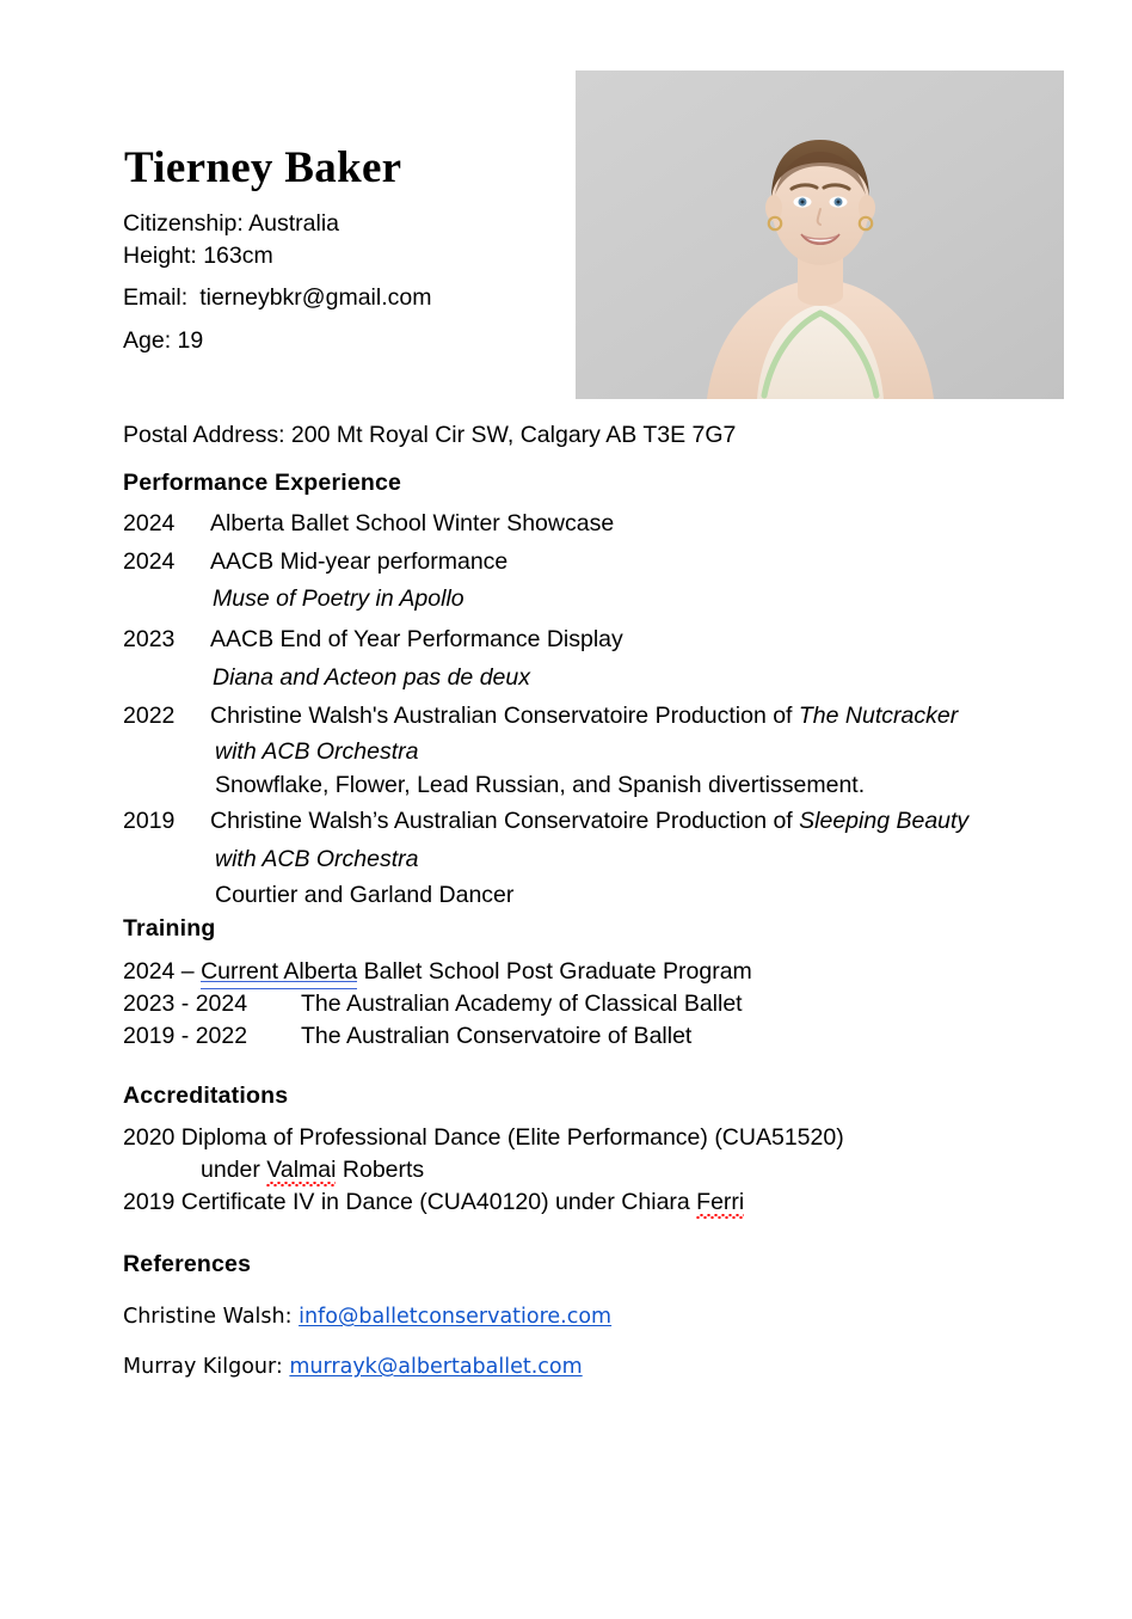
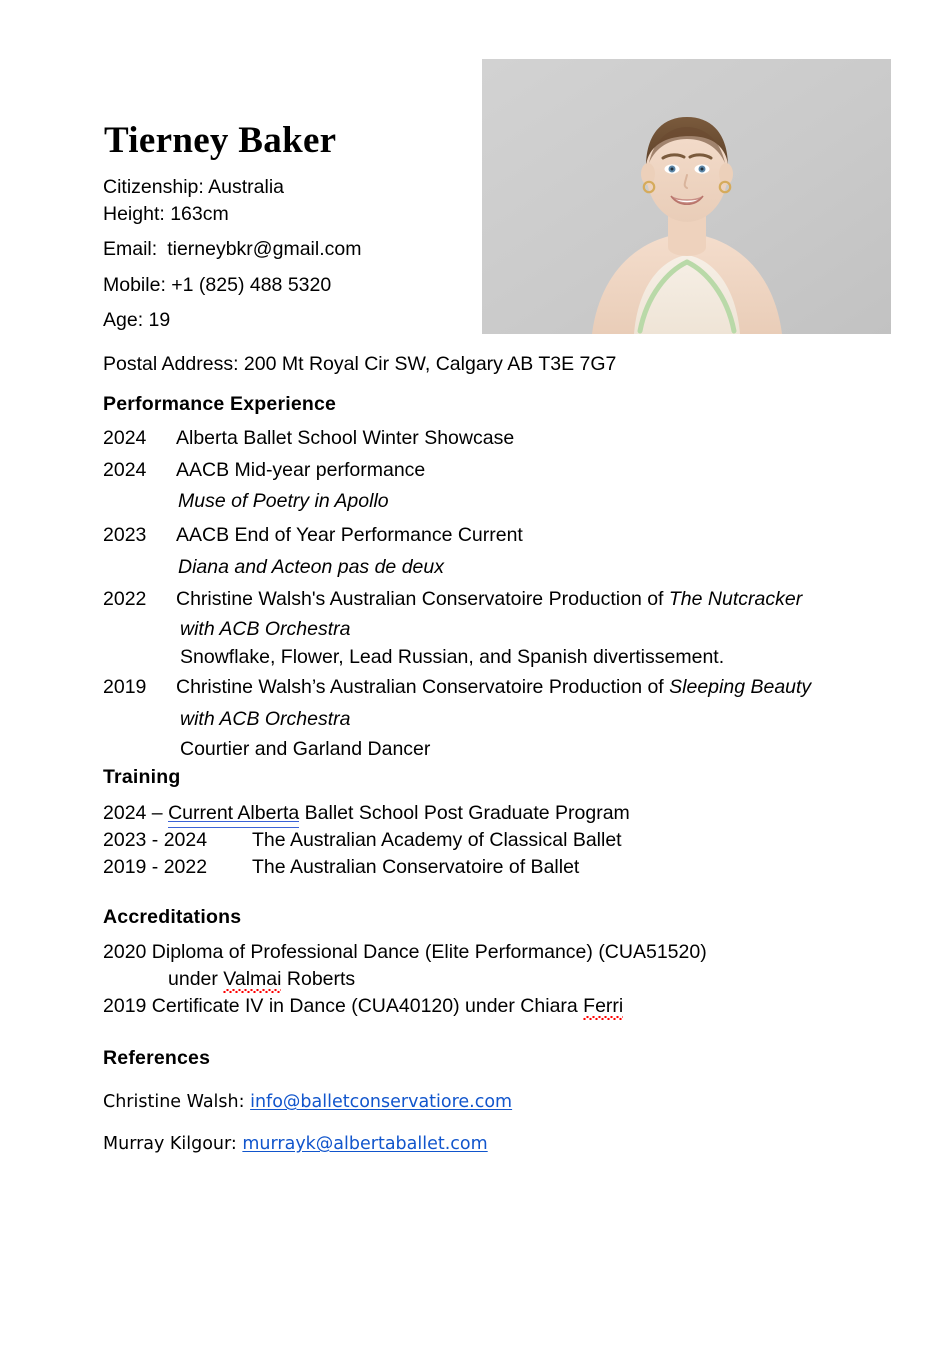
  Tierney Baker
  Citizenship: Australia
  Height: 163cm
  Email: tierneybkr@gmail.com
+ Mobile: +1 (825) 488 5320
  Age: 19
  Postal Address: 200 Mt Royal Cir SW, Calgary AB T3E 7G7
  Performance Experience
  2024
  Alberta Ballet School Winter Showcase
  2024
  AACB Mid-year performance
  Muse of Poetry in Apollo
  2023
- AACB End of Year Performance Display
+ AACB End of Year Performance Current
  Diana and Acteon pas de deux
  2022
  Christine Walsh's Australian Conservatoire Production of The Nutcracker
  with ACB Orchestra
  Snowflake, Flower, Lead Russian, and Spanish divertissement.
  2019
  Christine Walsh’s Australian Conservatoire Production of Sleeping Beauty
  with ACB Orchestra
  Courtier and Garland Dancer
  Training
  2024 – Current Alberta Ballet School Post Graduate Program
  2023 - 2024
  The Australian Academy of Classical Ballet
  2019 - 2022
  The Australian Conservatoire of Ballet
  Accreditations
  2020 Diploma of Professional Dance (Elite Performance) (CUA51520)
  under Valmai Roberts
  2019 Certificate IV in Dance (CUA40120) under Chiara Ferri
  References
  Christine Walsh: info@balletconservatiore.com
  Murray Kilgour: murrayk@albertaballet.com
